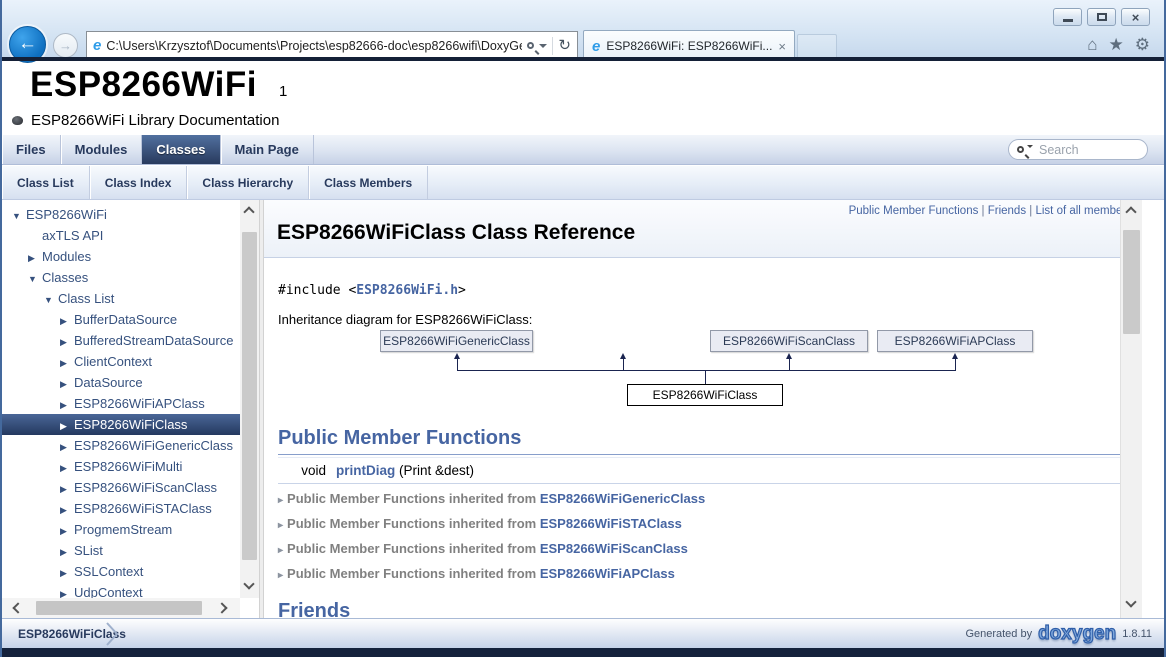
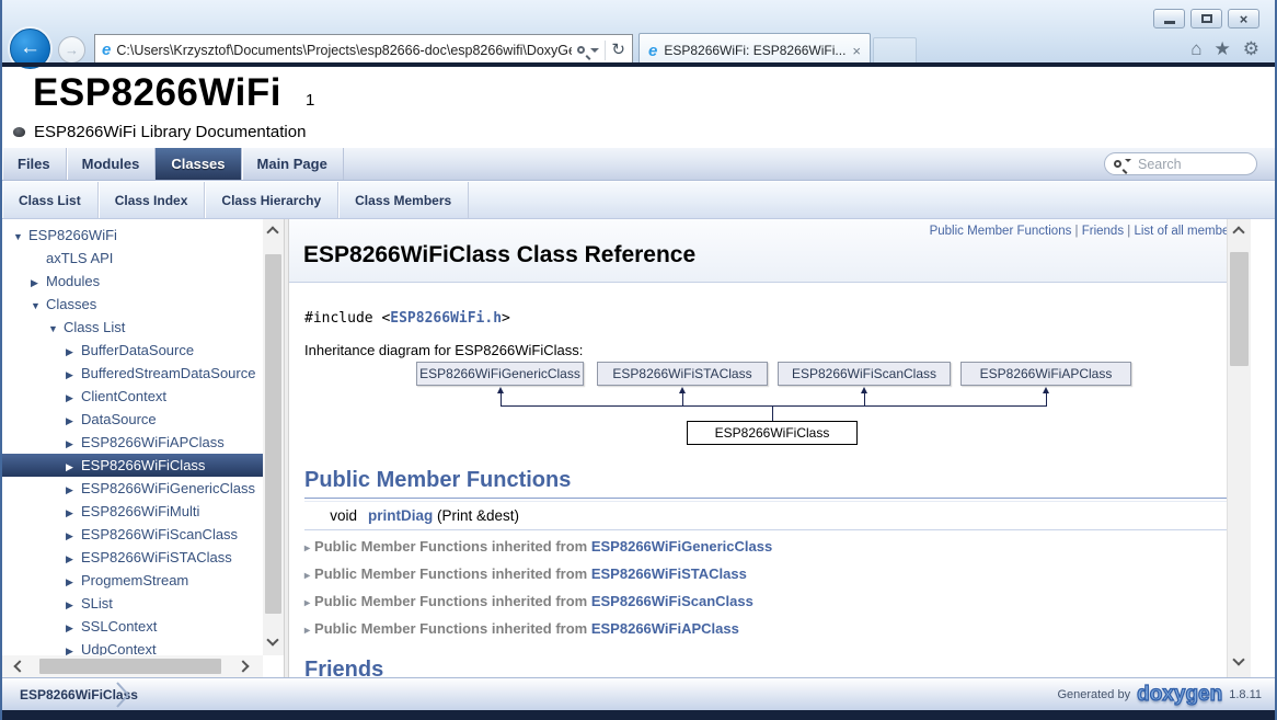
  ×
  ←
  →
  e
  C:\Users\Krzysztof\Documents\Projects\esp82666-doc\esp8266wifi\DoxyG
  ↻
  e
  ESP8266WiFi: ESP8266WiFi...
  ×
  ⌂
  ★
  ⚙
  ESP8266WiFi 1
  ESP8266WiFi Library Documentation
  Files
  Modules
  Classes
  Main Page
  Search
  Class List
  Class Index
  Class Hierarchy
  Class Members
  ▼ ESP8266WiFi
  axTLS API
  ▶ Modules
  ▼ Classes
  ▼ Class List
  ▶ BufferDataSource
  ▶ BufferedStreamDataSource
  ▶ ClientContext
  ▶ DataSource
  ▶ ESP8266WiFiAPClass
  ▶ ESP8266WiFiClass
  ▶ ESP8266WiFiGenericClass
  ▶ ESP8266WiFiMulti
  ▶ ESP8266WiFiScanClass
  ▶ ESP8266WiFiSTAClass
  ▶ ProgmemStream
  ▶ SList
  ▶ SSLContext
  ▶ UdpContext
  Public Member Functions | Friends | List of all memb
  ESP8266WiFiClass Class Reference
  #include <ESP8266WiFi.h>
  Inheritance diagram for ESP8266WiFiClass:
  ESP8266WiFiGenericClass
+ ESP8266WiFiSTAClass
  ESP8266WiFiScanClass
  ESP8266WiFiAPClass
  ESP8266WiFiClass
  Public Member Functions
  void
  printDiag (Print &dest)
  ▸ Public Member Functions inherited from ESP8266WiFiGenericClass
  ▸ Public Member Functions inherited from ESP8266WiFiSTAClass
  ▸ Public Member Functions inherited from ESP8266WiFiScanClass
  ▸ Public Member Functions inherited from ESP8266WiFiAPClass
  Friends
  ESP8266WiFiClas
  Generated by
  doxygen
  1.8.11
